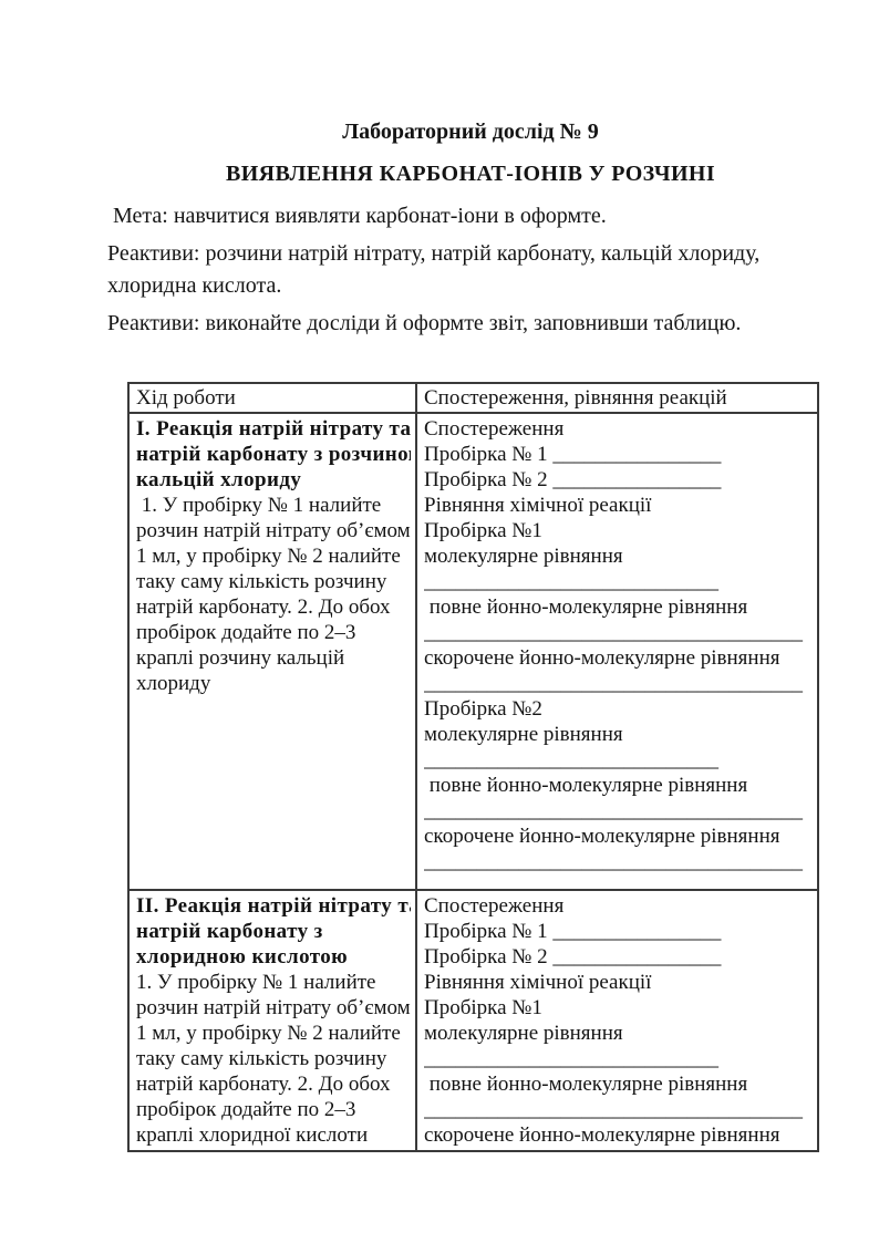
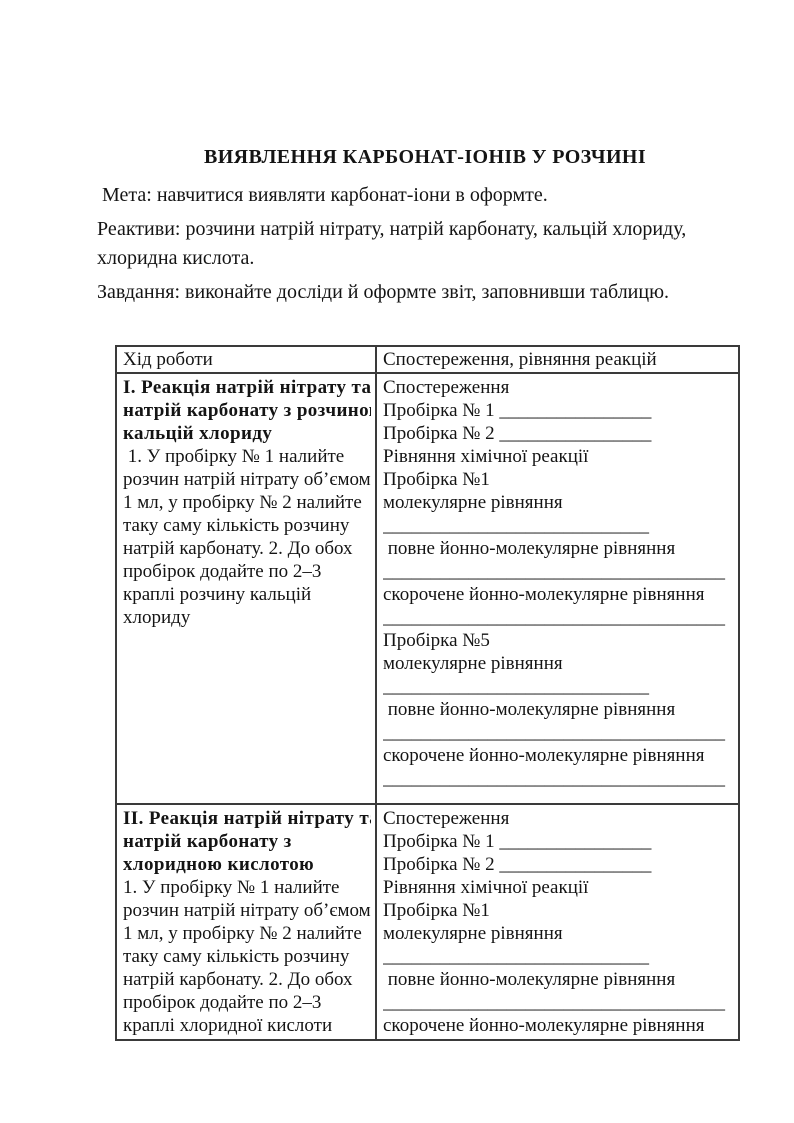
- Лабораторний дослід № 9
  ВИЯВЛЕННЯ КАРБОНАТ-ІОНІВ У РОЗЧИНІ
  Мета: навчитися виявляти карбонат-іони в оформте.
  Реактиви: розчини натрій нітрату, натрій карбонату, кальцій хлориду,
  хлоридна кислота.
- Реактиви: виконайте досліди й оформте звіт, заповнивши таблицю.
+ Завдання: виконайте досліди й оформте звіт, заповнивши таблицю.
  Хід роботи	Спостереження, рівняння реакцій
- I. Реакція натрій нітрату та натрій карбонату з розчино кальцій хлориду 1. У пробірку № 1 налийте розчин натрій нітрату об’ємом 1 мл, у пробірку № 2 налийте таку саму кількість розчину натрій карбонату. 2. До обох пробірок додайте по 2–3 краплі розчину кальцій хлориду	Спостереження Пробірка № 1 ________________ Пробірка № 2 ________________ Рівняння хімічної реакції Пробірка №1 молекулярне рівняння ____________________________ повне йонно-молекулярне рівняння ____________________________________ скорочене йонно-молекулярне рівняння ____________________________________ Пробірка №2 молекулярне рівняння ____________________________ повне йонно-молекулярне рівняння ____________________________________ скорочене йонно-молекулярне рівняння ____________________________________
+ I. Реакція натрій нітрату та натрій карбонату з розчино кальцій хлориду 1. У пробірку № 1 налийте розчин натрій нітрату об’ємом 1 мл, у пробірку № 2 налийте таку саму кількість розчину натрій карбонату. 2. До обох пробірок додайте по 2–3 краплі розчину кальцій хлориду	Спостереження Пробірка № 1 ________________ Пробірка № 2 ________________ Рівняння хімічної реакції Пробірка №1 молекулярне рівняння ____________________________ повне йонно-молекулярне рівняння ____________________________________ скорочене йонно-молекулярне рівняння ____________________________________ Пробірка №5 молекулярне рівняння ____________________________ повне йонно-молекулярне рівняння ____________________________________ скорочене йонно-молекулярне рівняння ____________________________________
  II. Реакція натрій нітрату т натрій карбонату з хлоридною кислотою 1. У пробірку № 1 налийте розчин натрій нітрату об’ємом 1 мл, у пробірку № 2 налийте таку саму кількість розчину натрій карбонату. 2. До обох пробірок додайте по 2–3 краплі хлоридної кислоти	Спостереження Пробірка № 1 ________________ Пробірка № 2 ________________ Рівняння хімічної реакції Пробірка №1 молекулярне рівняння ____________________________ повне йонно-молекулярне рівняння ____________________________________ скорочене йонно-молекулярне рівняння
